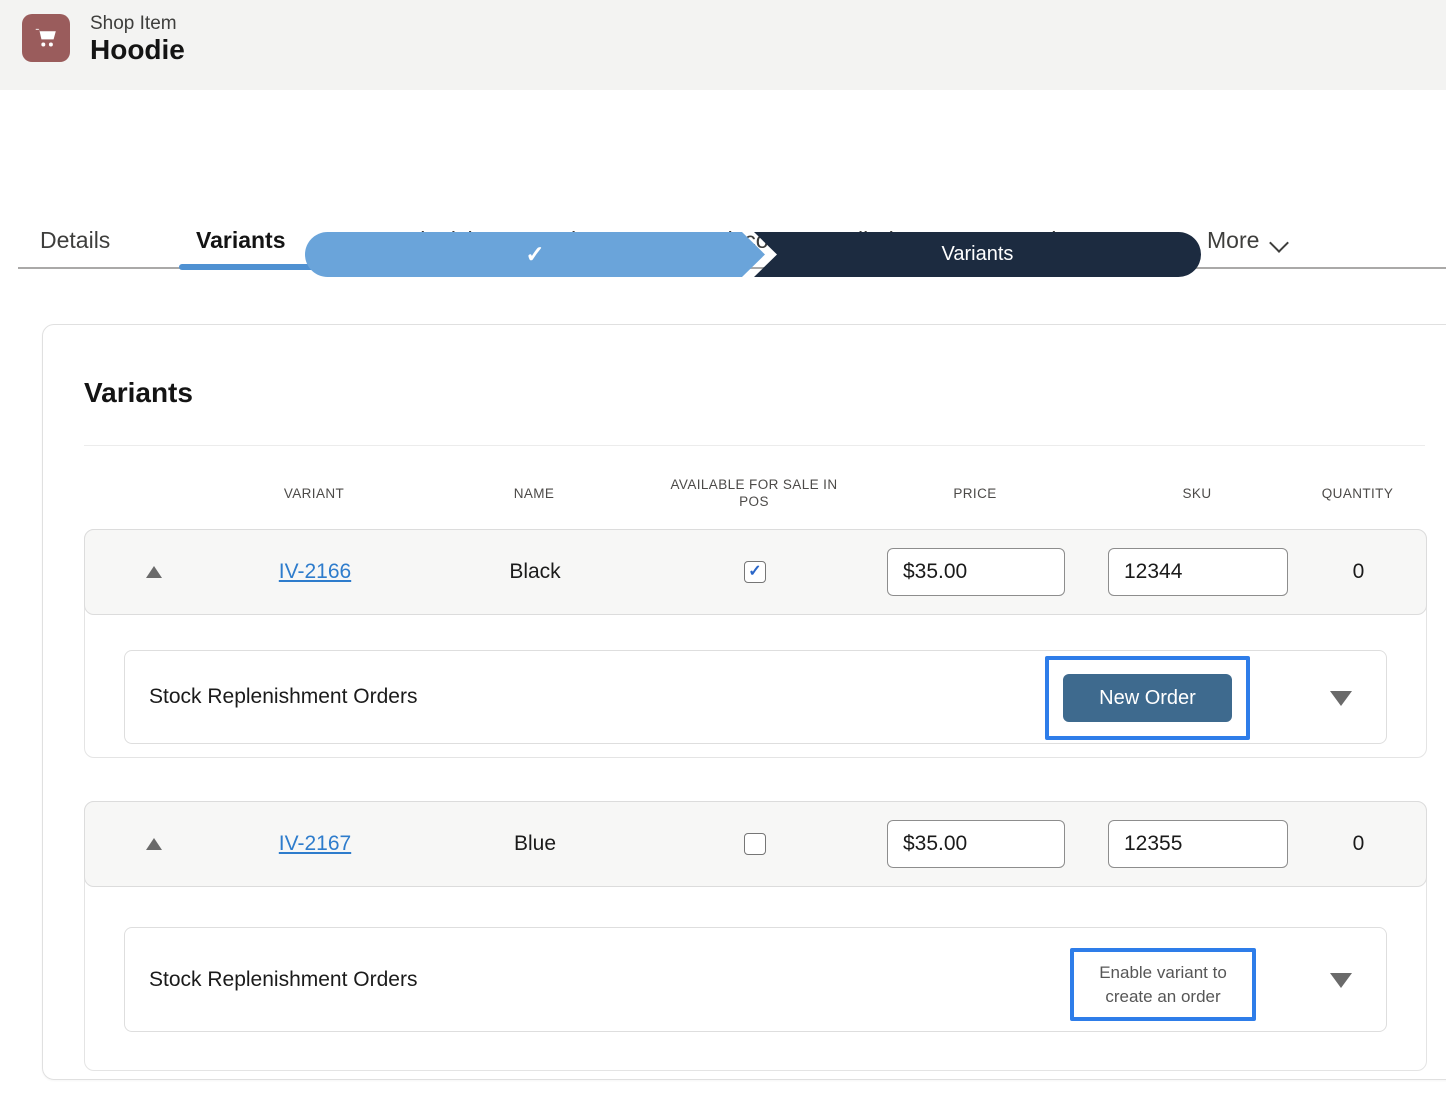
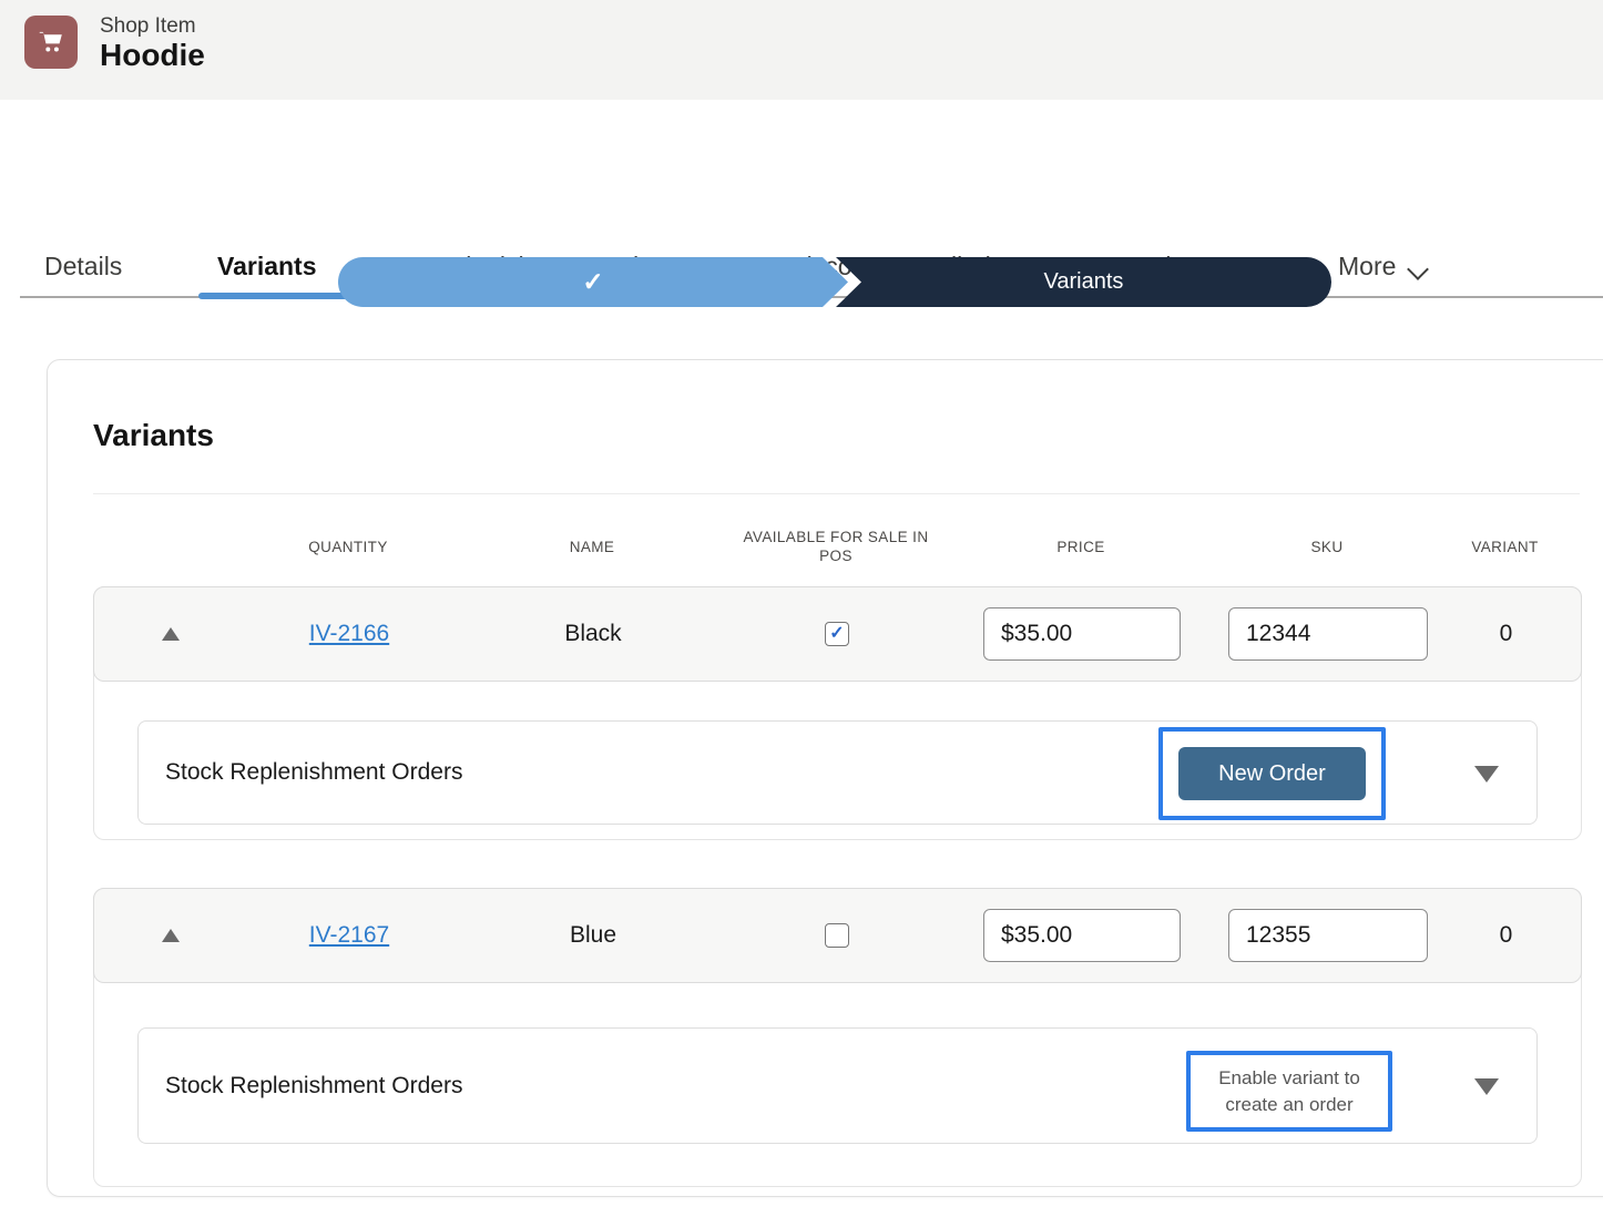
  Shop Item
  Hoodie
  Details
  Variants
  More
  ✓
  Variants
  Variants
- VARIANT
+ QUANTITY
  NAME
  AVAILABLE FOR SALE IN POS
  PRICE
  SKU
- QUANTITY
+ VARIANT
  IV-2166
  Black
  ✓
  $35.00
  12344
  0
  Stock Replenishment Orders
  New Order
  IV-2167
  Blue
  $35.00
  12355
  0
  Stock Replenishment Orders
  Enable variant to create an order
